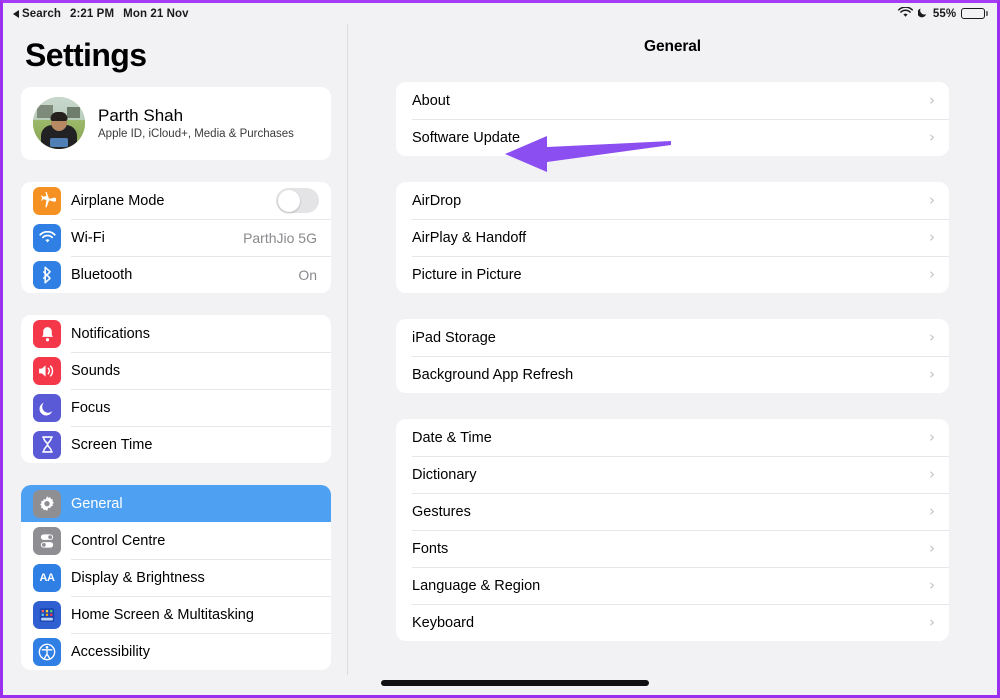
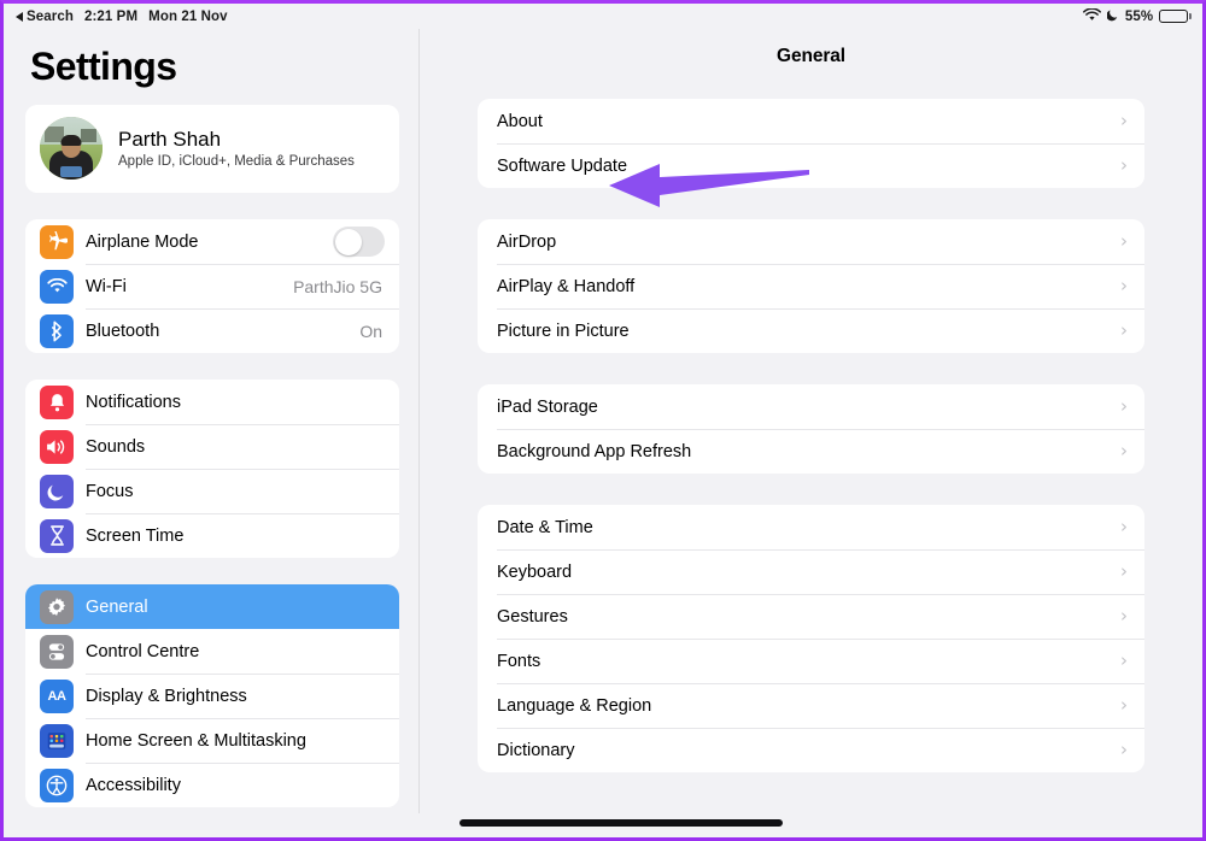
  Search
  2:21 PM
  Mon 21 Nov
  55%
  Settings
  Parth Shah
  Apple ID, iCloud+, Media & Purchases
  Airplane Mode
  Wi-Fi
  ParthJio 5G
  Bluetooth
  On
  Notifications
  Sounds
  Focus
  Screen Time
  General
  Control Centre
  AA
  Display & Brightness
  Home Screen & Multitasking
  Accessibility
  General
  About
  ›
  Software Update
  ›
  AirDrop
  ›
  AirPlay & Handoff
  ›
  Picture in Picture
  ›
  iPad Storage
  ›
  Background App Refresh
  ›
  Date & Time
  ›
- Dictionary
+ Keyboard
  ›
  Gestures
  ›
  Fonts
  ›
  Language & Region
  ›
- Keyboard
+ Dictionary
  ›
